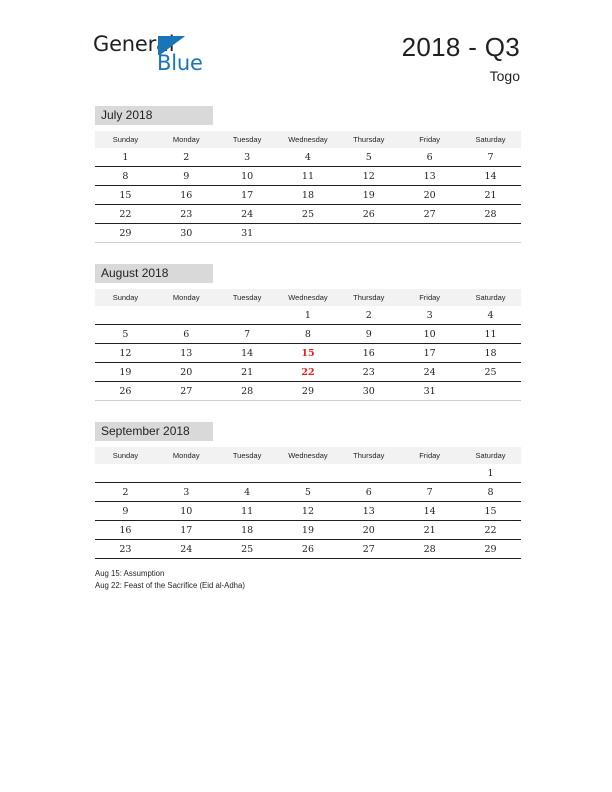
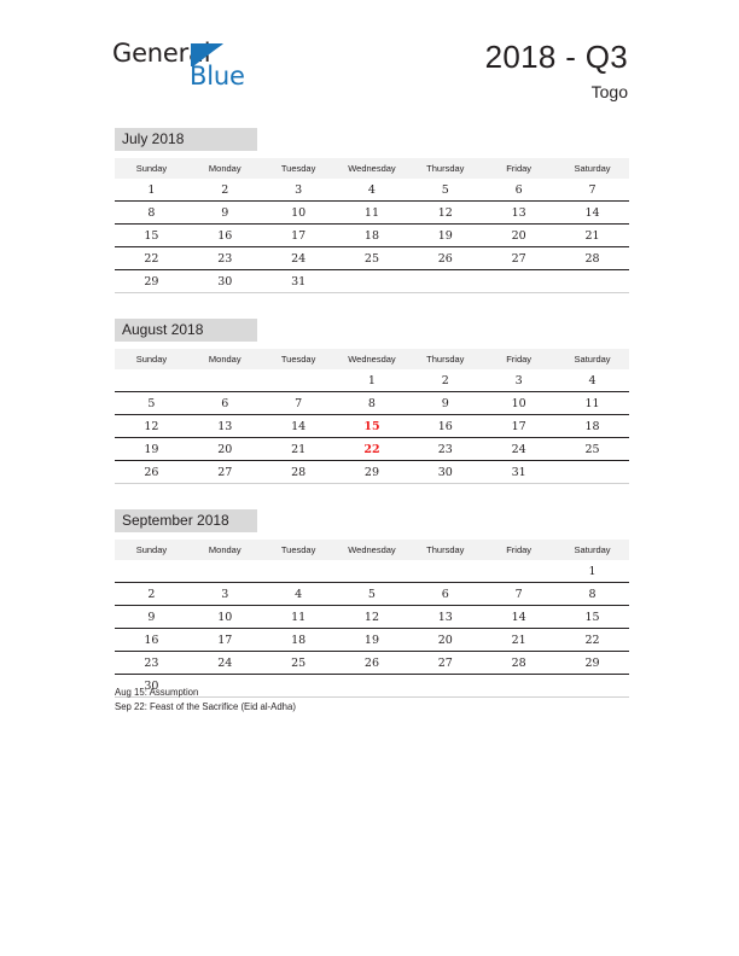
  Gener
  Blue
  2018 - Q3
  Togo
  July 2018
  Sunday	Monday	Tuesday	Wednesday	Thursday	Friday	Saturday
  1	2	3	4	5	6	7
  8	9	10	11	12	13	14
  15	16	17	18	19	20	21
  22	23	24	25	26	27	28
  29	30	31
  August 2018
  Sunday	Monday	Tuesday	Wednesday	Thursday	Friday	Saturday
  			1	2	3	4
  5	6	7	8	9	10	11
  12	13	14	15	16	17	18
  19	20	21	22	23	24	25
  26	27	28	29	30	31
  September 2018
  Sunday	Monday	Tuesday	Wednesday	Thursday	Friday	Saturday
  						1
  2	3	4	5	6	7	8
  9	10	11	12	13	14	15
  16	17	18	19	20	21	22
  23	24	25	26	27	28	29
+ 30
  Aug 15: Assumption
- Aug 22: Feast of the Sacrifice (Eid al-Adha)
+ Sep 22: Feast of the Sacrifice (Eid al-Adha)
